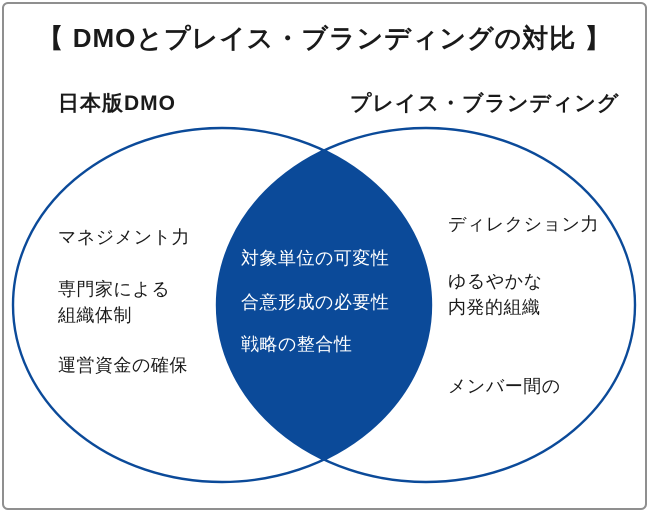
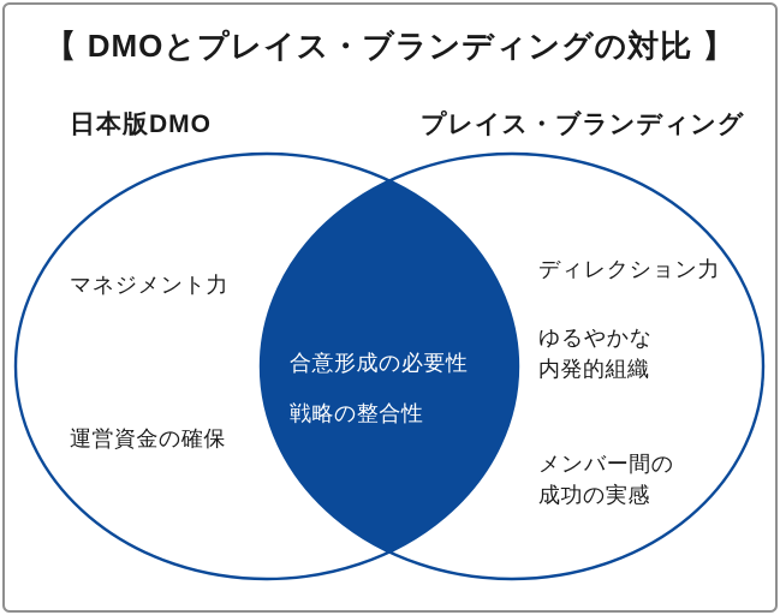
  【 DMOとプレイス・ブランディングの対比 】
  日本版DMO
  プレイス・ブランディング
  マネジメント力
- 専門家による
- 組織体制
  運営資金の確保
- 対象単位の可変性
  合意形成の必要性
  戦略の整合性
  ディレクション力
  ゆるやかな
  内発的組織
  メンバー間の
+ 成功の実感
